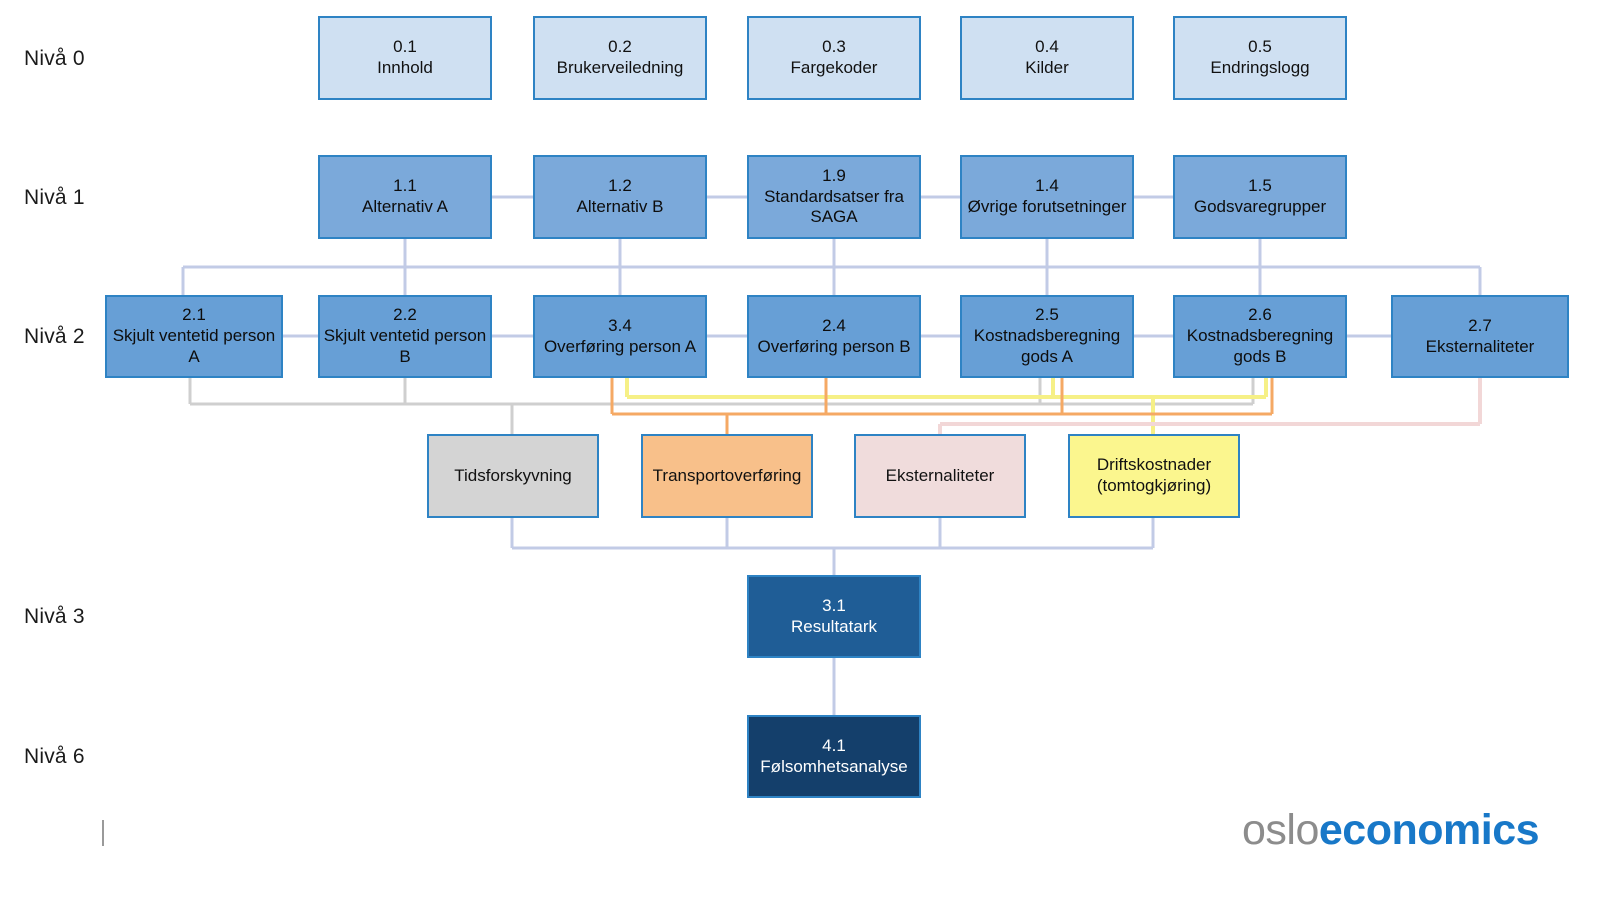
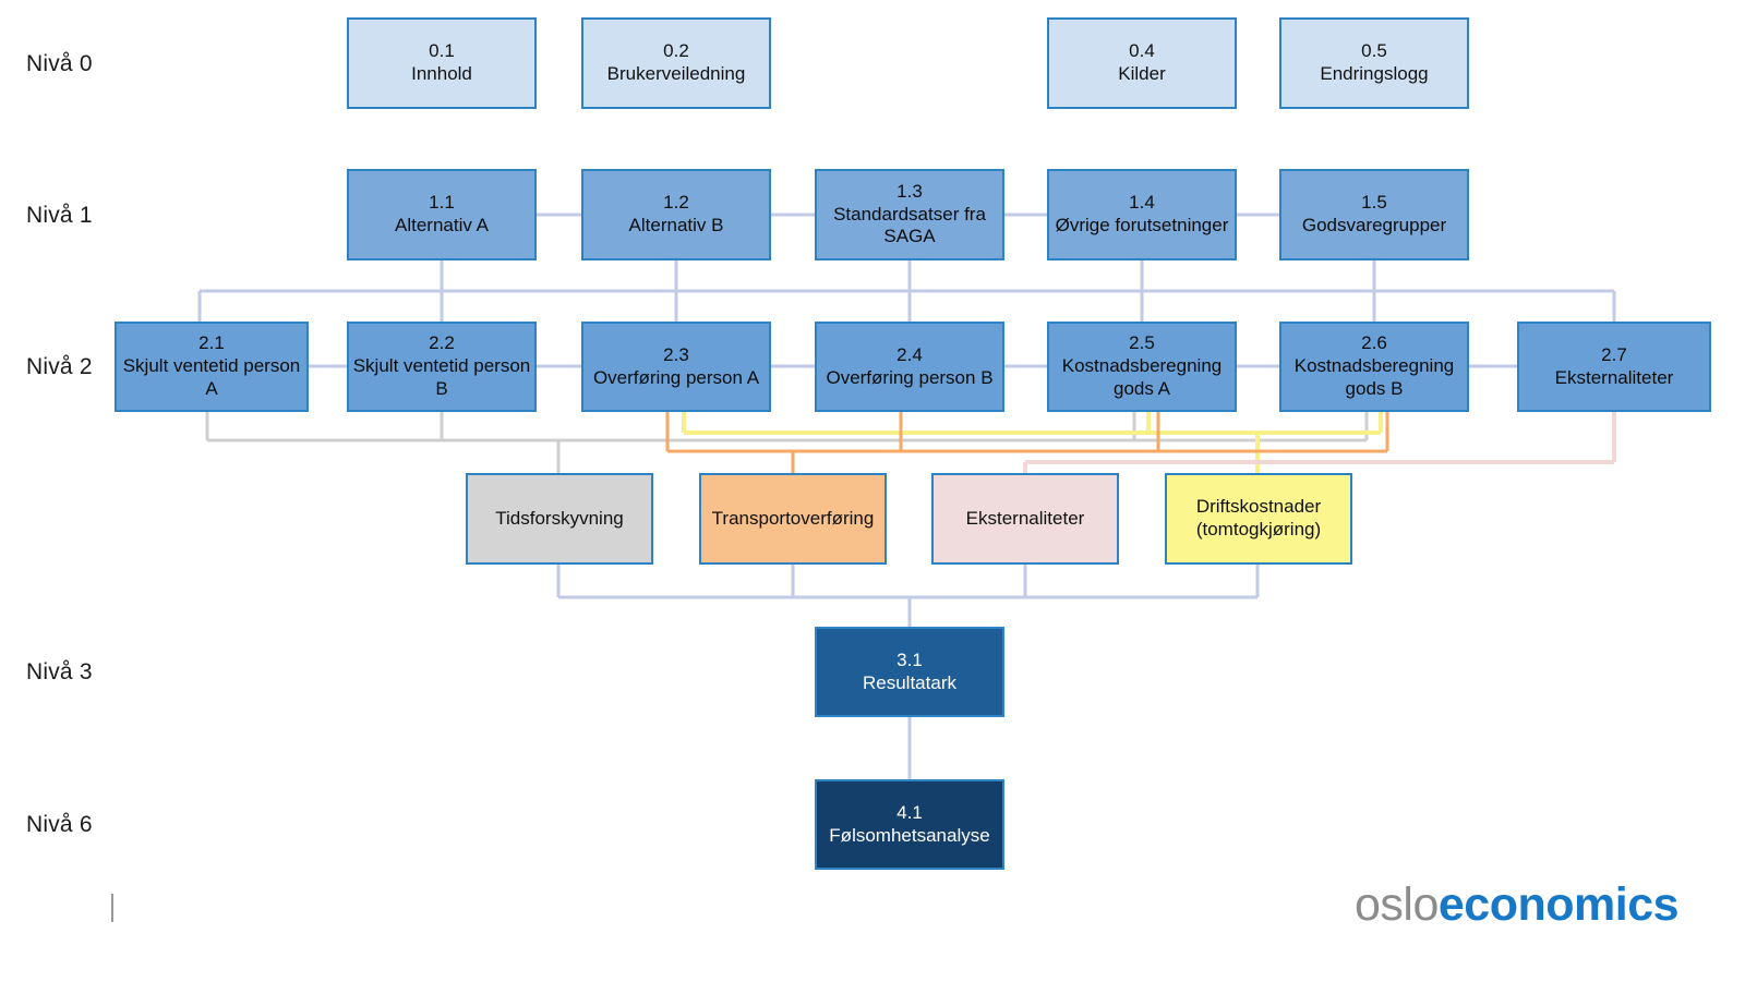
  Nivå 0
  Nivå 1
  Nivå 2
  Nivå 3
  Nivå 6
  0.1
  Innhold
  0.2
  Brukerveiledning
- 0.3
- Fargekoder
  0.4
  Kilder
  0.5
  Endringslogg
  1.1
  Alternativ A
  1.2
  Alternativ B
- 1.9
+ 1.3
  Standardsatser fra SAGA
  1.4
  Øvrige forutsetninger
  1.5
  Godsvaregrupper
  2.1
  Skjult ventetid person A
  2.2
  Skjult ventetid person B
- 3.4
+ 2.3
  Overføring person A
  2.4
  Overføring person B
  2.5
  Kostnadsberegning gods A
  2.6
  Kostnadsberegning gods B
  2.7
  Eksternaliteter
  Tidsforskyvning
  Transportoverføring
  Eksternaliteter
  Driftskostnader (tomtogkjøring)
  3.1
  Resultatark
  4.1
  Følsomhetsanalyse
  osloeconomics
